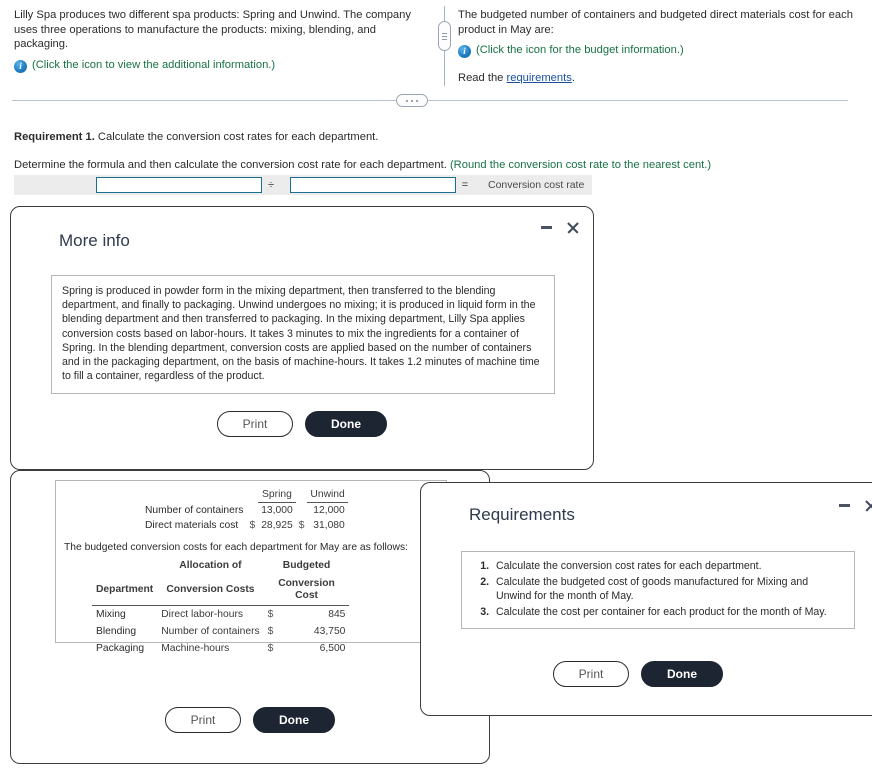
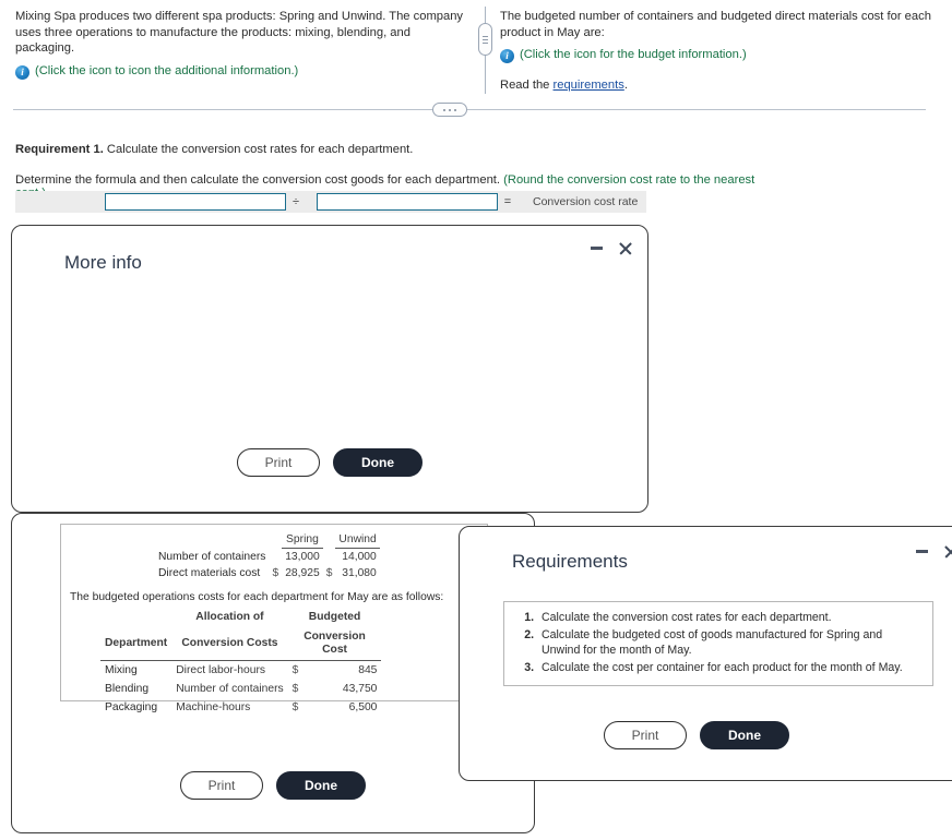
- Lilly Spa produces two different spa products: Spring and Unwind. The company uses three operations to manufacture the products: mixing, blending, and packaging.
+ Mixing Spa produces two different spa products: Spring and Unwind. The company uses three operations to manufacture the products: mixing, blending, and packaging.
  i
- (Click the icon to view the additional information.)
+ (Click the icon to icon the additional information.)
  The budgeted number of containers and budgeted direct materials cost for each product in May are:
  i
  (Click the icon for the budget information.)
  Read the requirements.
  Requirement 1. Calculate the conversion cost rates for each department.
- Determine the formula and then calculate the conversion cost rate for each department. (Round the conversion cost rate to the nearest cent.)
+ Determine the formula and then calculate the conversion cost goods for each department. (Round the conversion cost rate to the nearest
  ÷
  =
  Conversion cost rate
  		Spring		Unwind
- Number of containers		13,000		12,000
+ Number of containers		13,000		14,000
  Direct materials cost	$	28,925	$	31,080
- The budgeted conversion costs for each department for May are as follows:
+ The budgeted operations costs for each department for May are as follows:
  	Allocation of	Budgeted
  Department	Conversion Costs	Conversion Cost
  Mixing	Direct labor-hours	$	845
  Blending	Number of containers	$	43,750
  Packaging	Machine-hours	$	6,500
  Print
  Done
  More info
- Spring is produced in powder form in the mixing department, then transferred to the blending department, and finally to packaging. Unwind undergoes no mixing; it is produced in liquid form in the blending department and then transferred to packaging. In the mixing department, Lilly Spa applies conversion costs based on labor-hours. It takes 3 minutes to mix the ingredients for a container of Spring. In the blending department, conversion costs are applied based on the number of containers and in the packaging department, on the basis of machine-hours. It takes 1.2 minutes of machine time to fill a container, regardless of the product.
  Print
  Done
  Requirements
  Calculate the conversion cost rates for each department.
- Calculate the budgeted cost of goods manufactured for Mixing and Unwind for the month of May.
+ Calculate the budgeted cost of goods manufactured for Spring and Unwind for the month of May.
  Calculate the cost per container for each product for the month of May.
  Print
  Done
